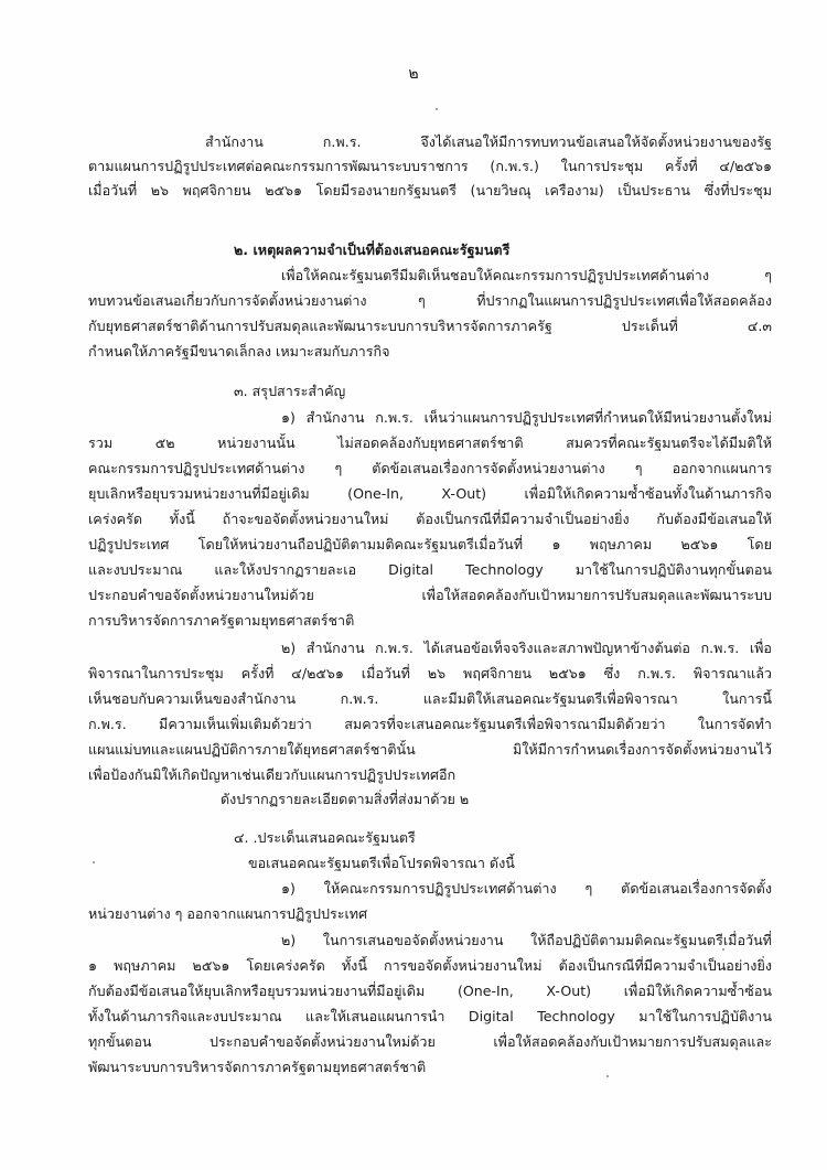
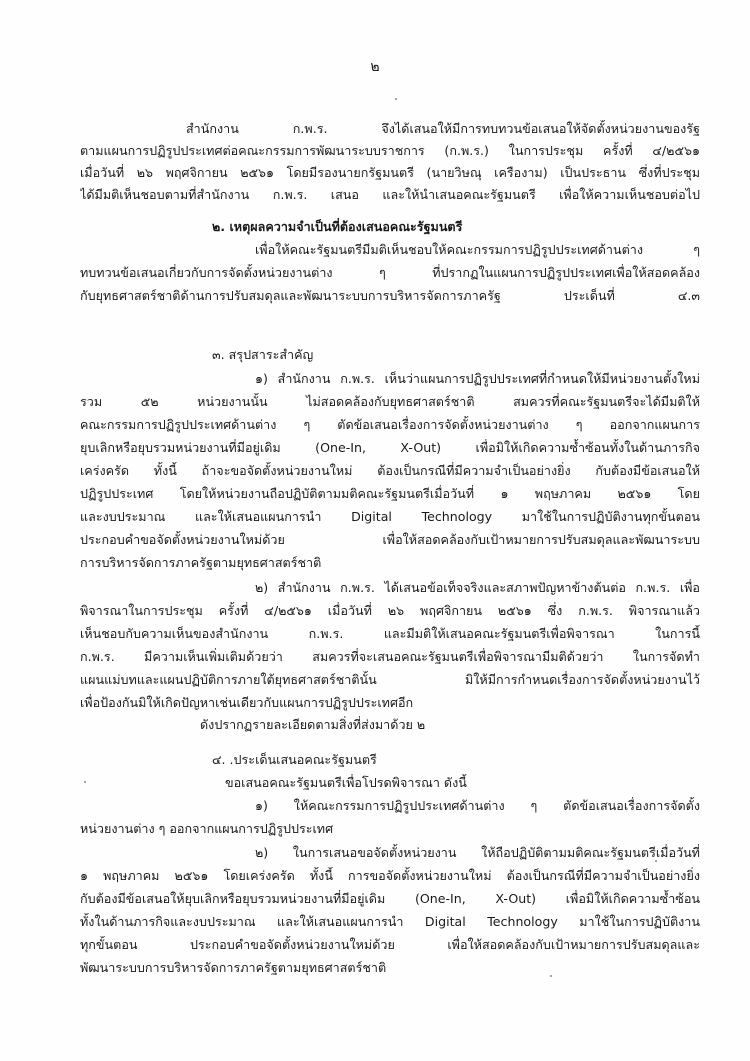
  ๒
  สำนักงาน ก.พ.ร. จึงได้เสนอให้มีการทบทวนข้อเสนอให้จัดตั้งหน่วยงานของรัฐ
  ตามแผนการปฏิรูปประเทศต่อคณะกรรมการพัฒนาระบบราชการ (ก.พ.ร.) ในการประชุม ครั้งที่ ๔/๒๕๖๑
  เมื่อวันที่ ๒๖ พฤศจิกายน ๒๕๖๑ โดยมีรองนายกรัฐมนตรี (นายวิษณุ เครืองาม) เป็นประธาน ซึ่งที่ประชุม
+ ได้มีมติเห็นชอบตามที่สำนักงาน ก.พ.ร. เสนอ และให้นำเสนอคณะรัฐมนตรี เพื่อให้ความเห็นชอบต่อไป
  ๒. เหตุผลความจำเป็นที่ต้องเสนอคณะรัฐมนตรี
  เพื่อให้คณะรัฐมนตรีมีมติเห็นชอบให้คณะกรรมการปฏิรูปประเทศด้านต่าง ๆ
  ทบทวนข้อเสนอเกี่ยวกับการจัดตั้งหน่วยงานต่าง ๆ ที่ปรากฏในแผนการปฏิรูปประเทศเพื่อให้สอดคล้อง
  กับยุทธศาสตร์ชาติด้านการปรับสมดุลและพัฒนาระบบการบริหารจัดการภาครัฐ ประเด็นที่ ๔.๓
- กำหนดให้ภาครัฐมีขนาดเล็กลง เหมาะสมกับภารกิจ
  ๓. สรุปสาระสำคัญ
  ๑) สำนักงาน ก.พ.ร. เห็นว่าแผนการปฏิรูปประเทศที่กำหนดให้มีหน่วยงานตั้งใหม่
  รวม ๕๒ หน่วยงานนั้น ไม่สอดคล้องกับยุทธศาสตร์ชาติ สมควรที่คณะรัฐมนตรีจะได้มีมติให้
  คณะกรรมการปฏิรูปประเทศด้านต่าง ๆ ตัดข้อเสนอเรื่องการจัดตั้งหน่วยงานต่าง ๆ ออกจากแผนการ
  ยุบเลิกหรือยุบรวมหน่วยงานที่มีอยู่เดิม (One-In, X-Out) เพื่อมิให้เกิดความซ้ำซ้อนทั้งในด้านภารกิจ
  เคร่งครัด ทั้งนี้ ถ้าจะขอจัดตั้งหน่วยงานใหม่ ต้องเป็นกรณีที่มีความจำเป็นอย่างยิ่ง กับต้องมีข้อเสนอให้
  ปฏิรูปประเทศ โดยให้หน่วยงานถือปฏิบัติตามมติคณะรัฐมนตรีเมื่อวันที่ ๑ พฤษภาคม ๒๕๖๑ โดย
- และงบประมาณ และให้งปรากฏรายละเอ Digital Technology มาใช้ในการปฏิบัติงานทุกขั้นตอน
+ และงบประมาณ และให้เสนอแผนการนำ Digital Technology มาใช้ในการปฏิบัติงานทุกขั้นตอน
  ประกอบคำขอจัดตั้งหน่วยงานใหม่ด้วย เพื่อให้สอดคล้องกับเป้าหมายการปรับสมดุลและพัฒนาระบบ
  การบริหารจัดการภาครัฐตามยุทธศาสตร์ชาติ
  ๒) สำนักงาน ก.พ.ร. ได้เสนอข้อเท็จจริงและสภาพปัญหาข้างต้นต่อ ก.พ.ร. เพื่อ
  พิจารณาในการประชุม ครั้งที่ ๔/๒๕๖๑ เมื่อวันที่ ๒๖ พฤศจิกายน ๒๕๖๑ ซึ่ง ก.พ.ร. พิจารณาแล้ว
  เห็นชอบกับความเห็นของสำนักงาน ก.พ.ร. และมีมติให้เสนอคณะรัฐมนตรีเพื่อพิจารณา ในการนี้
  ก.พ.ร. มีความเห็นเพิ่มเติมด้วยว่า สมควรที่จะเสนอคณะรัฐมนตรีเพื่อพิจารณามีมติด้วยว่า ในการจัดทำ
  แผนแม่บทและแผนปฏิบัติการภายใต้ยุทธศาสตร์ชาตินั้น มิให้มีการกำหนดเรื่องการจัดตั้งหน่วยงานไว้
  เพื่อป้องกันมิให้เกิดปัญหาเช่นเดียวกับแผนการปฏิรูปประเทศอีก
  ดังปรากฏรายละเอียดตามสิ่งที่ส่งมาด้วย ๒
  ๔. .ประเด็นเสนอคณะรัฐมนตรี
  ขอเสนอคณะรัฐมนตรีเพื่อโปรดพิจารณา ดังนี้
  ๑) ให้คณะกรรมการปฏิรูปประเทศด้านต่าง ๆ ตัดข้อเสนอเรื่องการจัดตั้ง
  หน่วยงานต่าง ๆ ออกจากแผนการปฏิรูปประเทศ
  ๒) ในการเสนอขอจัดตั้งหน่วยงาน ให้ถือปฏิบัติตามมติคณะรัฐมนตรีเมื่อวันที่
  ๑ พฤษภาคม ๒๕๖๑ โดยเคร่งครัด ทั้งนี้ การขอจัดตั้งหน่วยงานใหม่ ต้องเป็นกรณีที่มีความจำเป็นอย่างยิ่ง
  กับต้องมีข้อเสนอให้ยุบเลิกหรือยุบรวมหน่วยงานที่มีอยู่เดิม (One-In, X-Out) เพื่อมิให้เกิดความซ้ำซ้อน
  ทั้งในด้านภารกิจและงบประมาณ และให้เสนอแผนการนำ Digital Technology มาใช้ในการปฏิบัติงาน
  ทุกขั้นตอน ประกอบคำขอจัดตั้งหน่วยงานใหม่ด้วย เพื่อให้สอดคล้องกับเป้าหมายการปรับสมดุลและ
  พัฒนาระบบการบริหารจัดการภาครัฐตามยุทธศาสตร์ชาติ
